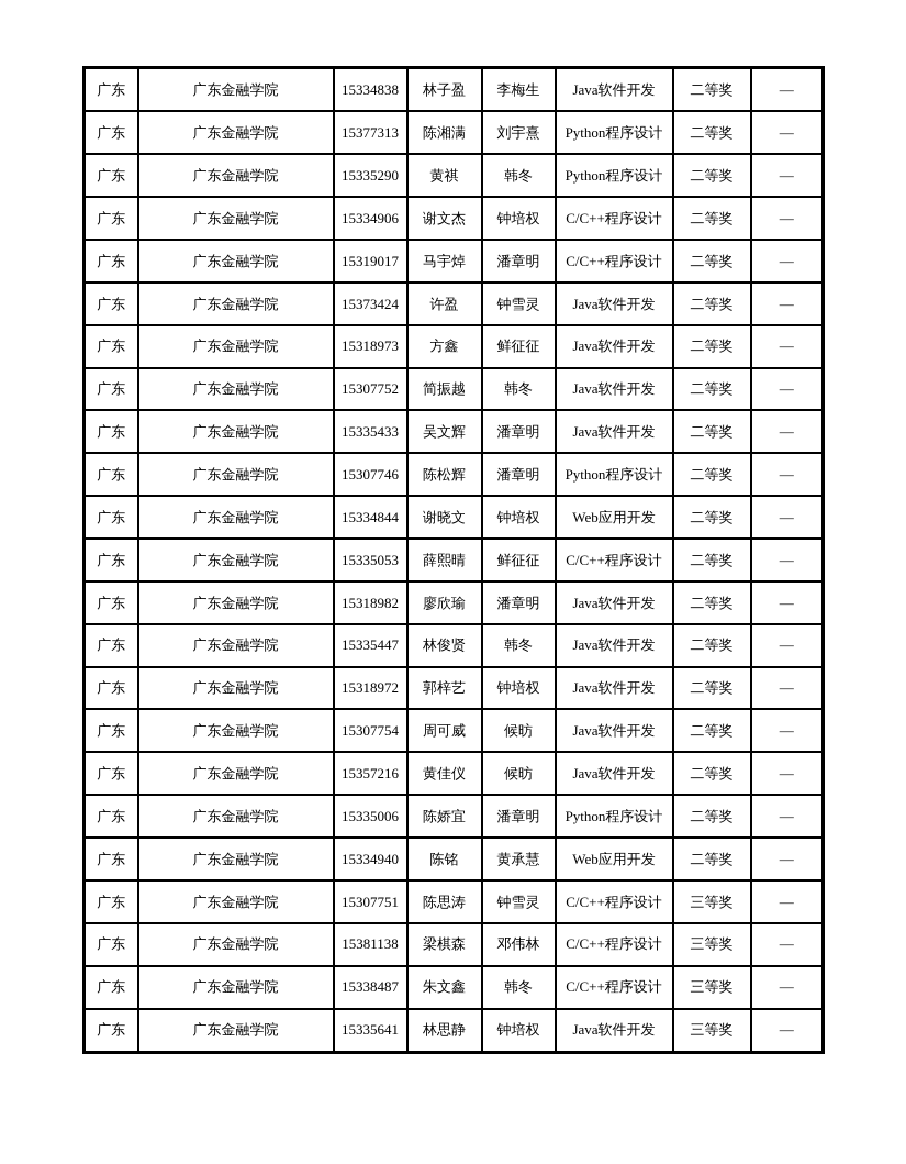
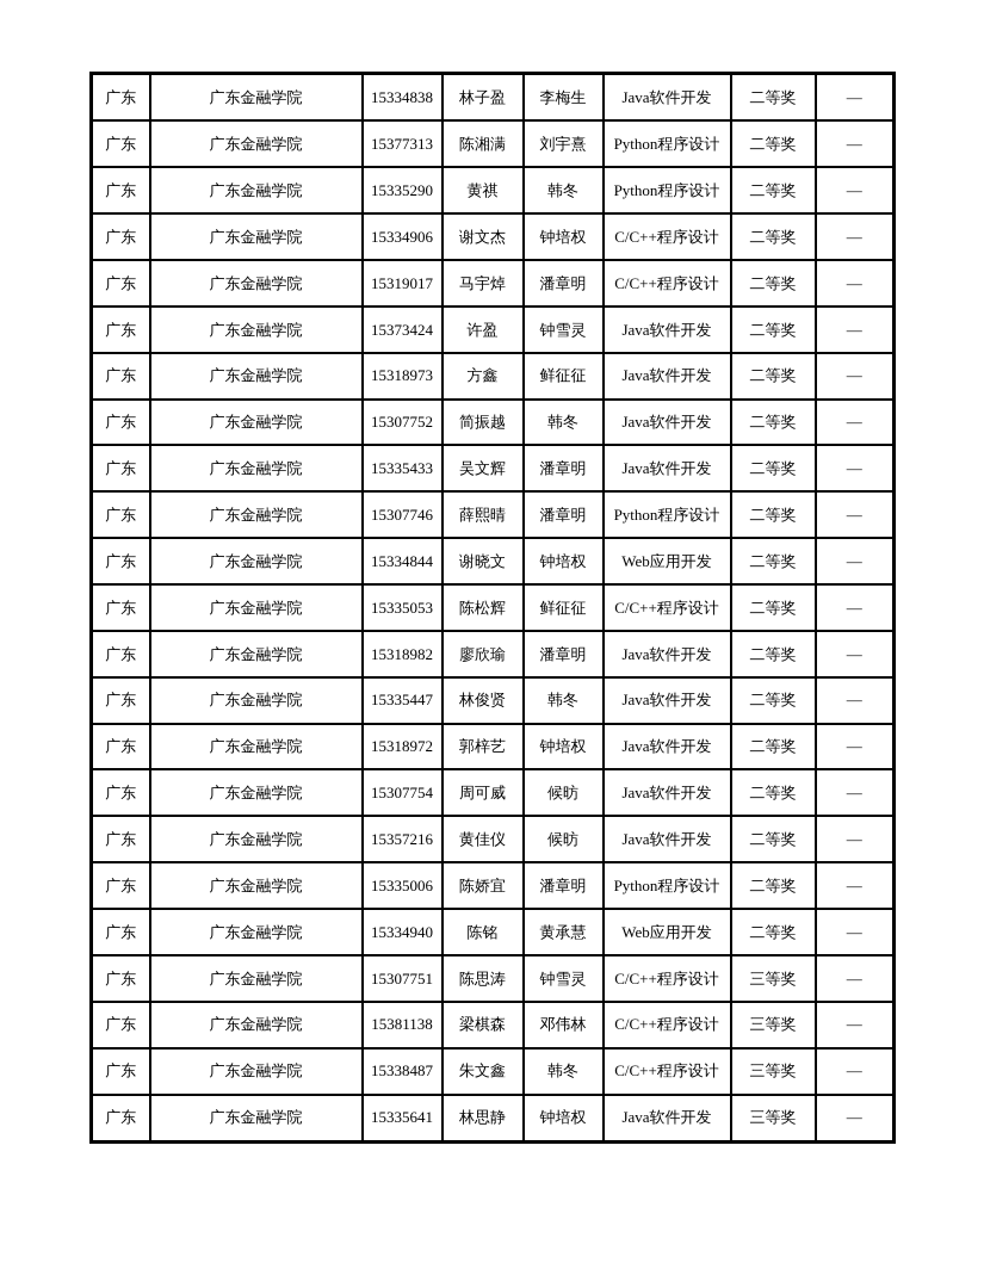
  广东	广东金融学院	15334838	林子盈	李梅生	Java软件开发	二等奖	—
  广东	广东金融学院	15377313	陈湘满	刘宇熹	Python程序设计	二等奖	—
  广东	广东金融学院	15335290	黄祺	韩冬	Python程序设计	二等奖	—
  广东	广东金融学院	15334906	谢文杰	钟培权	C/C++程序设计	二等奖	—
  广东	广东金融学院	15319017	马宇焯	潘章明	C/C++程序设计	二等奖	—
  广东	广东金融学院	15373424	许盈	钟雪灵	Java软件开发	二等奖	—
  广东	广东金融学院	15318973	方鑫	鲜征征	Java软件开发	二等奖	—
  广东	广东金融学院	15307752	简振越	韩冬	Java软件开发	二等奖	—
  广东	广东金融学院	15335433	吴文辉	潘章明	Java软件开发	二等奖	—
- 广东	广东金融学院	15307746	陈松辉	潘章明	Python程序设计	二等奖	—
+ 广东	广东金融学院	15307746	薛熙晴	潘章明	Python程序设计	二等奖	—
  广东	广东金融学院	15334844	谢晓文	钟培权	Web应用开发	二等奖	—
- 广东	广东金融学院	15335053	薛熙晴	鲜征征	C/C++程序设计	二等奖	—
+ 广东	广东金融学院	15335053	陈松辉	鲜征征	C/C++程序设计	二等奖	—
  广东	广东金融学院	15318982	廖欣瑜	潘章明	Java软件开发	二等奖	—
  广东	广东金融学院	15335447	林俊贤	韩冬	Java软件开发	二等奖	—
  广东	广东金融学院	15318972	郭梓艺	钟培权	Java软件开发	二等奖	—
  广东	广东金融学院	15307754	周可威	候昉	Java软件开发	二等奖	—
  广东	广东金融学院	15357216	黄佳仪	候昉	Java软件开发	二等奖	—
  广东	广东金融学院	15335006	陈娇宜	潘章明	Python程序设计	二等奖	—
  广东	广东金融学院	15334940	陈铭	黄承慧	Web应用开发	二等奖	—
  广东	广东金融学院	15307751	陈思涛	钟雪灵	C/C++程序设计	三等奖	—
  广东	广东金融学院	15381138	梁棋森	邓伟林	C/C++程序设计	三等奖	—
  广东	广东金融学院	15338487	朱文鑫	韩冬	C/C++程序设计	三等奖	—
  广东	广东金融学院	15335641	林思静	钟培权	Java软件开发	三等奖	—
